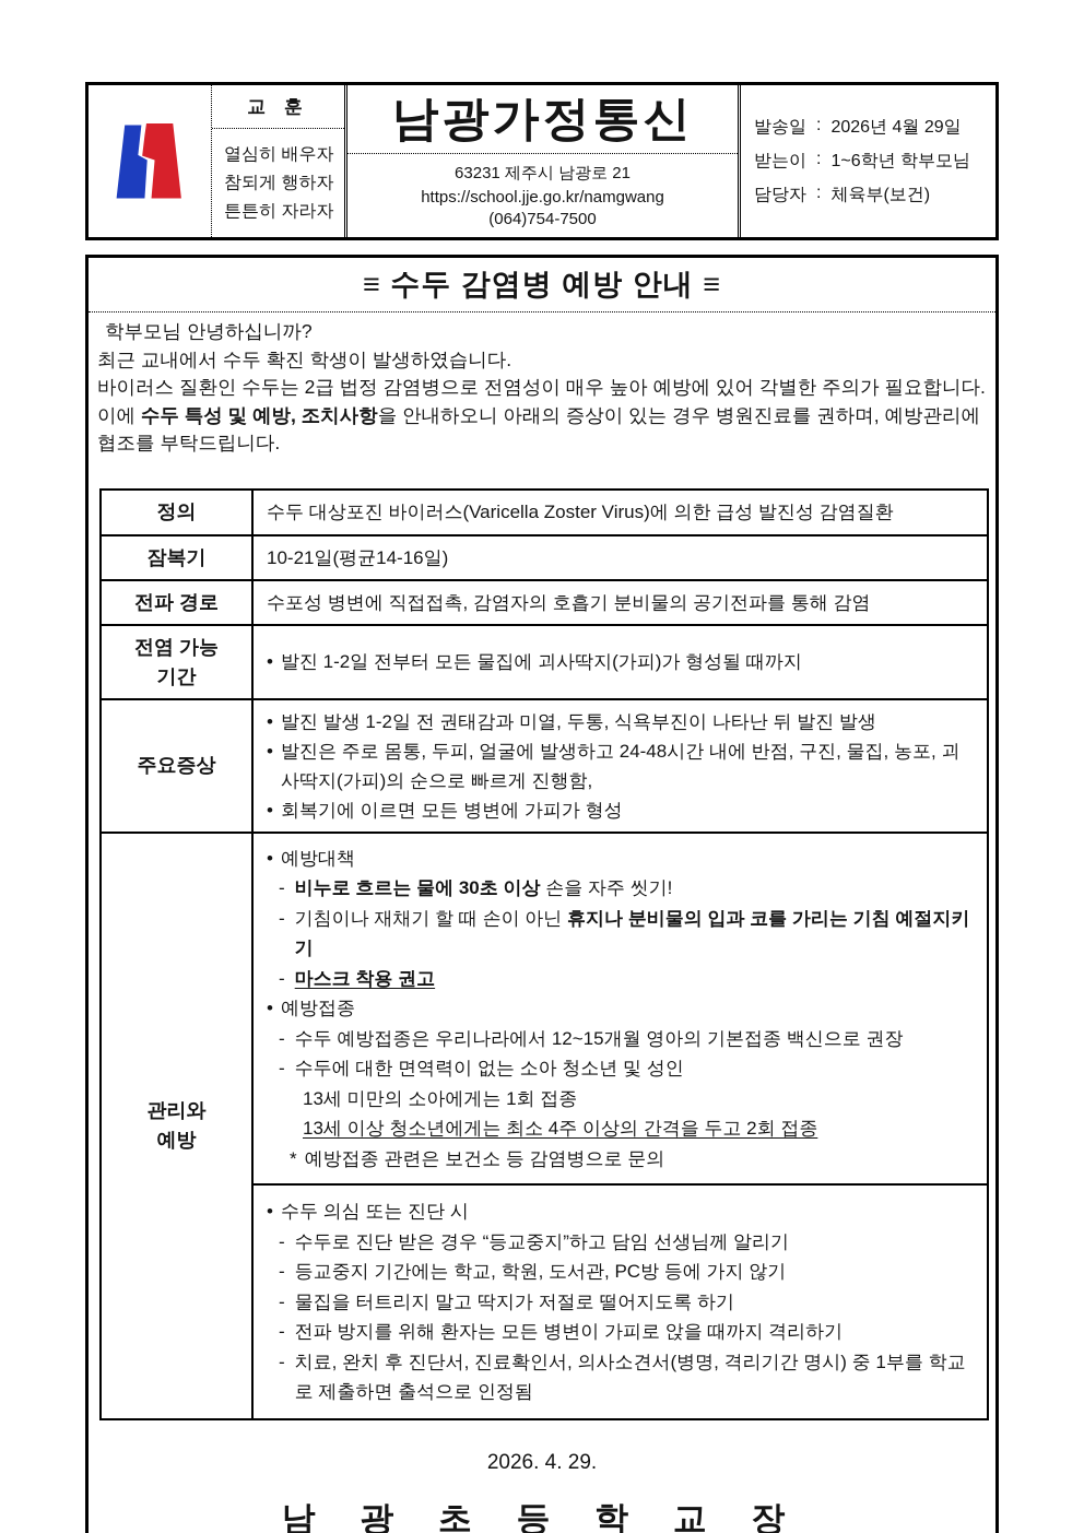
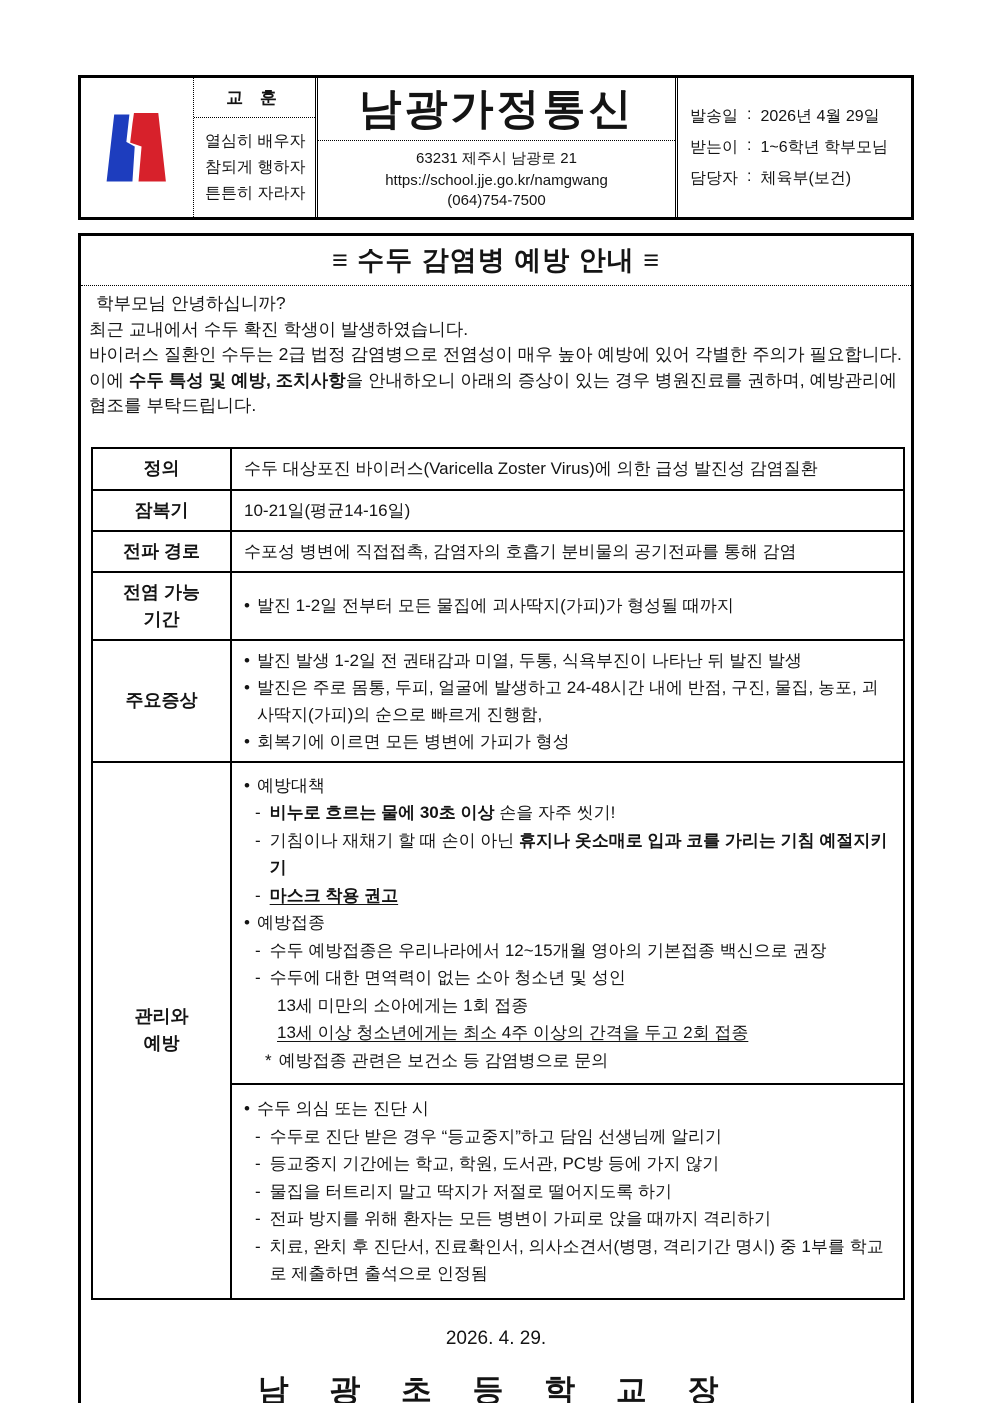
  교 훈
  열심히 배우자
  참되게 행하자
  튼튼히 자라자
  남광가정통신
  63231 제주시 남광로 21
  https://school.jje.go.kr/namgwang
  (064)754-7500
  발송일
  :
  2026년 4월 29일
  받는이
  :
  1~6학년 학부모님
  담당자
  :
  체육부(보건)
  ≡ 수두 감염병 예방 안내 ≡
  학부모님 안녕하십니까?
  최근 교내에서 수두 확진 학생이 발생하였습니다.
  바이러스 질환인 수두는 2급 법정 감염병으로 전염성이 매우 높아 예방에 있어 각별한 주의가 필요합니다.
  이에 수두 특성 및 예방, 조치사항을 안내하오니 아래의 증상이 있는 경우 병원진료를 권하며, 예방관리에 협조를 부탁드립니다.
  정의
  수두 대상포진 바이러스(Varicella Zoster Virus)에 의한 급성 발진성 감염질환
  잠복기
  10-21일(평균14-16일)
  전파 경로
  수포성 병변에 직접접촉, 감염자의 호흡기 분비물의 공기전파를 통해 감염
  전염 가능
  기간
  •
  발진 1-2일 전부터 모든 물집에 괴사딱지(가피)가 형성될 때까지
  주요증상
  •
  발진 발생 1-2일 전 권태감과 미열, 두통, 식욕부진이 나타난 뒤 발진 발생
  •
  발진은 주로 몸통, 두피, 얼굴에 발생하고 24-48시간 내에 반점, 구진, 물집, 농포, 괴사딱지(가피)의 순으로 빠르게 진행함,
  •
  회복기에 이르면 모든 병변에 가피가 형성
  관리와
  예방
  •
  예방대책
  -
  비누로 흐르는 물에 30초 이상 손을 자주 씻기!
  -
- 기침이나 재채기 할 때 손이 아닌 휴지나 분비물의 입과 코를 가리는 기침 예절지키기
+ 기침이나 재채기 할 때 손이 아닌 휴지나 옷소매로 입과 코를 가리는 기침 예절지키기
  -
  마스크 착용 권고
  •
  예방접종
  -
  수두 예방접종은 우리나라에서 12~15개월 영아의 기본접종 백신으로 권장
  -
  수두에 대한 면역력이 없는 소아 청소년 및 성인
  13세 미만의 소아에게는 1회 접종
  13세 이상 청소년에게는 최소 4주 이상의 간격을 두고 2회 접종
  *
  예방접종 관련은 보건소 등 감염병으로 문의
  •
  수두 의심 또는 진단 시
  -
  수두로 진단 받은 경우 “등교중지”하고 담임 선생님께 알리기
  -
  등교중지 기간에는 학교, 학원, 도서관, PC방 등에 가지 않기
  -
  물집을 터트리지 말고 딱지가 저절로 떨어지도록 하기
  -
  전파 방지를 위해 환자는 모든 병변이 가피로 앉을 때까지 격리하기
  -
  치료, 완치 후 진단서, 진료확인서, 의사소견서(병명, 격리기간 명시) 중 1부를 학교로 제출하면 출석으로 인정됨
  2026. 4. 29.
  남 광 초 등 학 교 장
